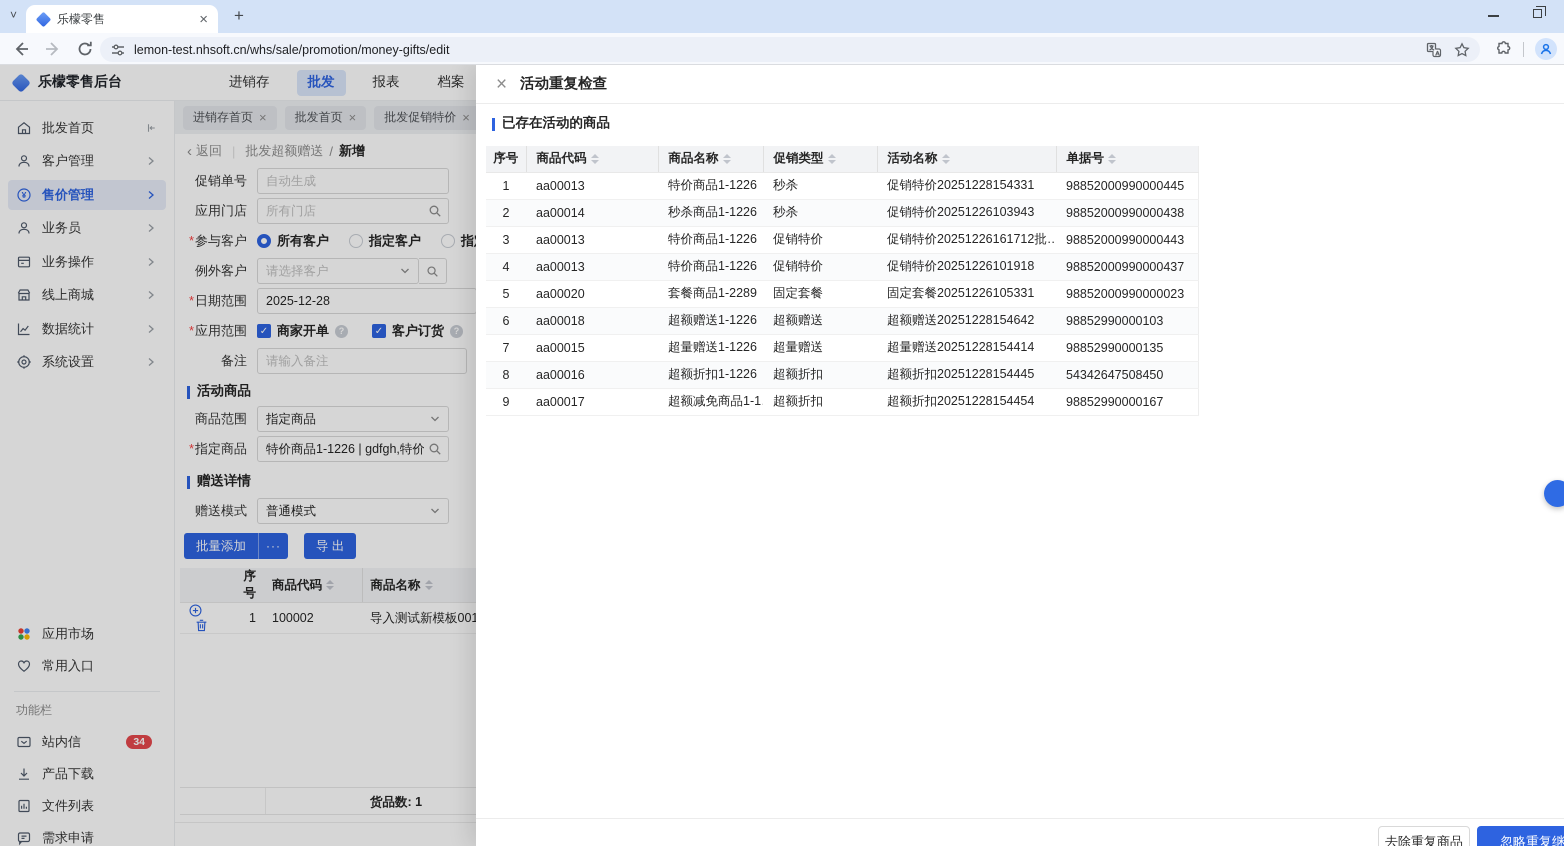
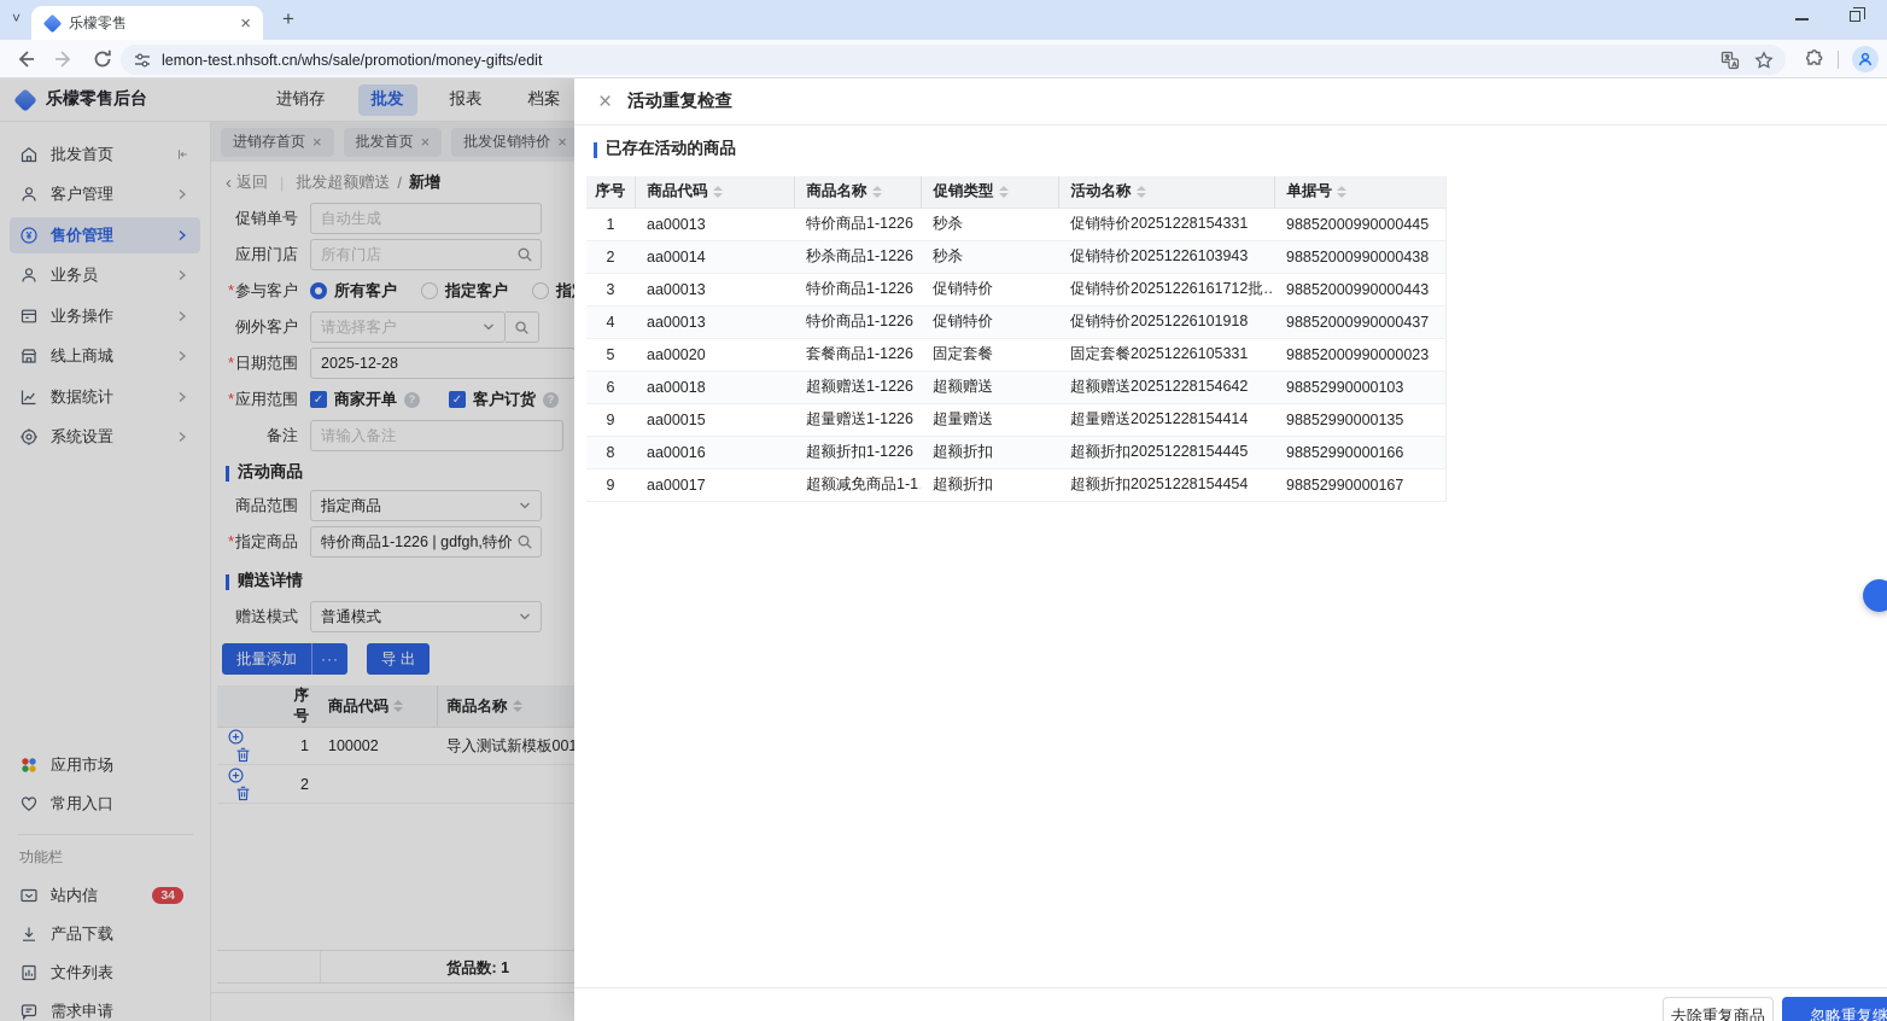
  ˅
  乐檬零售
  ×
  +
  lemon-test.nhsoft.cn/whs/sale/promotion/money-gifts/edit
  乐檬零售后台
  进销存
  批发
  报表
  档案
  批发首页
  客户管理
  ¥
  售价管理
  业务员
  业务操作
  线上商城
  数据统计
  系统设置
  应用市场
  常用入口
  功能栏
  站内信
  34
  产品下载
  文件列表
  需求申请
  进销存首页
  ×
  批发首页
  ×
  批发促销特价
  ×
  ‹
  返回
  |
  批发超额赠送
  /
  新增
  促销单号
  自动生成
  应用门店
  所有门店
  *参与客户
  所有客户
  指定客户
  例外客户
  请选择客户
  *日期范围
  2025-12-28
  *应用范围
  ✓
  商家开单
  ?
  ✓
  客户订货
  ?
  备注
  请输入备注
  活动商品
  商品范围
  指定商品
  *指定商品
  特价商品1-1226 | gdfgh,特价
  赠送详情
  赠送模式
  普通模式
  批量添加
  ···
  导 出
  	序号	商品代码	商品名称
  	1	100002	导入测试新模板001
+ 	2
  货品数: 1
  ×
  活动重复检查
  已存在活动的商品
  序号	商品代码	商品名称	促销类型	活动名称	单据号
  1	aa00013	特价商品1-1226	秒杀	促销特价20251228154331	98852000990000445
  2	aa00014	秒杀商品1-1226	秒杀	促销特价20251226103943	98852000990000438
  3	aa00013	特价商品1-1226	促销特价	促销特价20251226161712批…	98852000990000443
  4	aa00013	特价商品1-1226	促销特价	促销特价20251226101918	98852000990000437
- 5	aa00020	套餐商品1-2289	固定套餐	固定套餐20251226105331	98852000990000023
+ 5	aa00020	套餐商品1-1226	固定套餐	固定套餐20251226105331	98852000990000023
  6	aa00018	超额赠送1-1226	超额赠送	超额赠送20251228154642	98852990000103
- 7	aa00015	超量赠送1-1226	超量赠送	超量赠送20251228154414	98852990000135
+ 9	aa00015	超量赠送1-1226	超量赠送	超量赠送20251228154414	98852990000135
- 8	aa00016	超额折扣1-1226	超额折扣	超额折扣20251228154445	54342647508450
+ 8	aa00016	超额折扣1-1226	超额折扣	超额折扣20251228154445	98852990000166
  9	aa00017	超额减免商品1-1	超额折扣	超额折扣20251228154454	98852990000167
  去除重复商品
